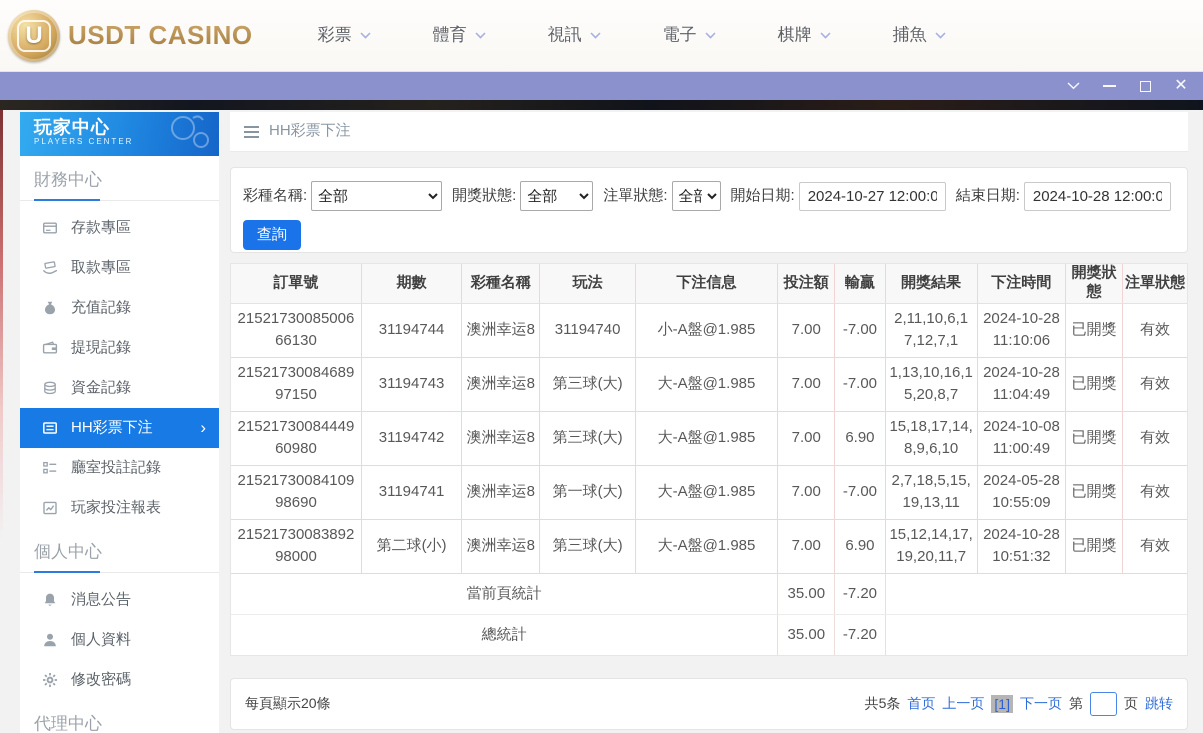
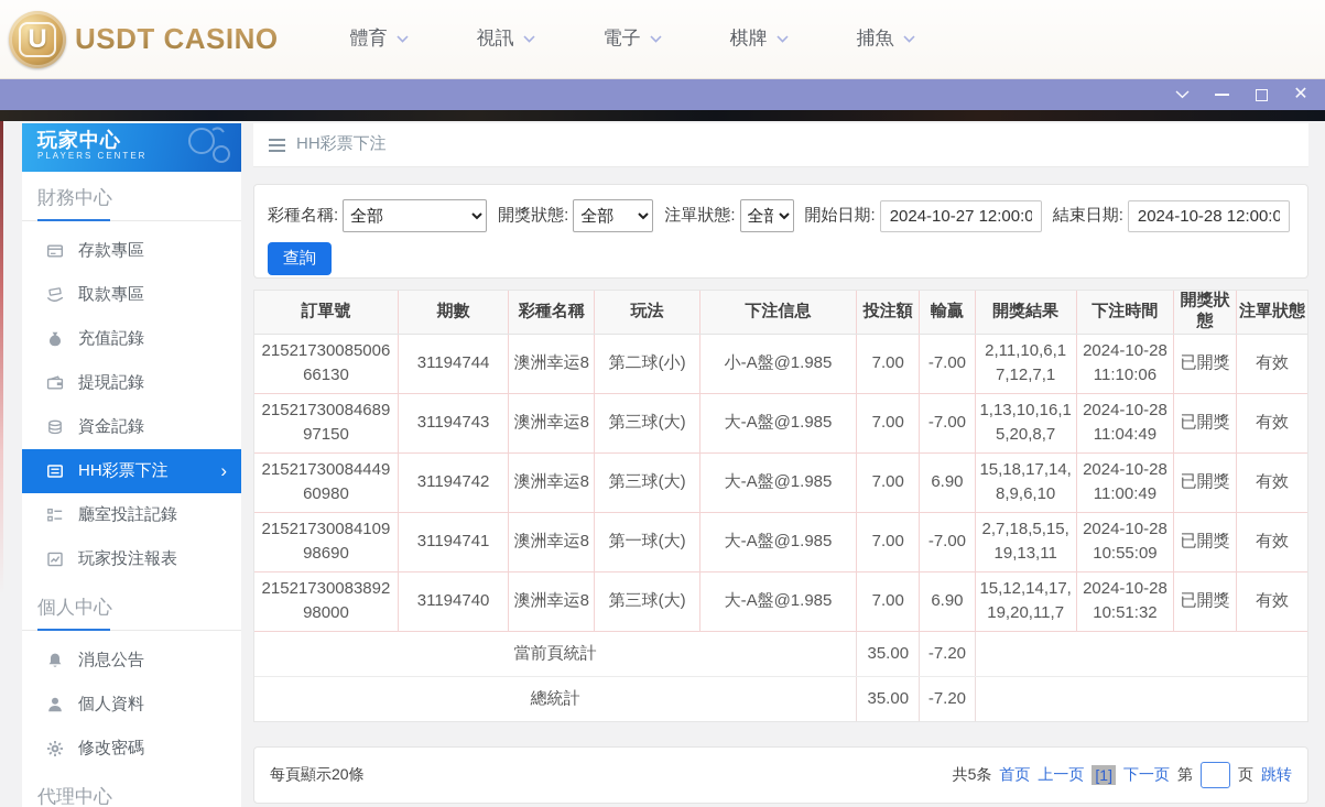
  U
  USDT CASINO
- 彩票
  體育
  視訊
  電子
  棋牌
  捕魚
  ✕
  玩家中心
  PLAYERS CENTER
  財務中心
  存款專區
  取款專區
  充值記錄
  提現記錄
  資金記錄
  HH彩票下注
  ›
  廳室投註記錄
  玩家投注報表
  個人中心
  消息公告
  個人資料
  修改密碼
  代理中心
  HH彩票下注
  彩種名稱:
  全部
  開獎狀態:
  全部
  注單狀態:
  全部
  開始日期:
  2024-10-27 12:00:0
  結束日期:
  2024-10-28 12:00:0
  查詢
  訂單號	期數	彩種名稱	玩法	下注信息	投注額	輸贏	開獎結果	下注時間	開獎狀態	注單狀態
- 2152173008500666130	31194744	澳洲幸运8	31194740	小-A盤@1.985	7.00	-7.00	2,11,10,6,17,12,7,1	2024-10-28 11:10:06	已開獎	有效
+ 2152173008500666130	31194744	澳洲幸运8	第二球(小)	小-A盤@1.985	7.00	-7.00	2,11,10,6,17,12,7,1	2024-10-28 11:10:06	已開獎	有效
  2152173008468997150	31194743	澳洲幸运8	第三球(大)	大-A盤@1.985	7.00	-7.00	1,13,10,16,15,20,8,7	2024-10-28 11:04:49	已開獎	有效
- 2152173008444960980	31194742	澳洲幸运8	第三球(大)	大-A盤@1.985	7.00	6.90	15,18,17,14,8,9,6,10	2024-10-08 11:00:49	已開獎	有效
+ 2152173008444960980	31194742	澳洲幸运8	第三球(大)	大-A盤@1.985	7.00	6.90	15,18,17,14,8,9,6,10	2024-10-28 11:00:49	已開獎	有效
- 2152173008410998690	31194741	澳洲幸运8	第一球(大)	大-A盤@1.985	7.00	-7.00	2,7,18,5,15,19,13,11	2024-05-28 10:55:09	已開獎	有效
+ 2152173008410998690	31194741	澳洲幸运8	第一球(大)	大-A盤@1.985	7.00	-7.00	2,7,18,5,15,19,13,11	2024-10-28 10:55:09	已開獎	有效
- 2152173008389298000	第二球(小)	澳洲幸运8	第三球(大)	大-A盤@1.985	7.00	6.90	15,12,14,17,19,20,11,7	2024-10-28 10:51:32	已開獎	有效
+ 2152173008389298000	31194740	澳洲幸运8	第三球(大)	大-A盤@1.985	7.00	6.90	15,12,14,17,19,20,11,7	2024-10-28 10:51:32	已開獎	有效
  當前頁統計	35.00	-7.20
  總統計	35.00	-7.20
  每頁顯示20條
  共5条
  首页
  上一页
  [1]
  下一页
  第
  页
  跳转
